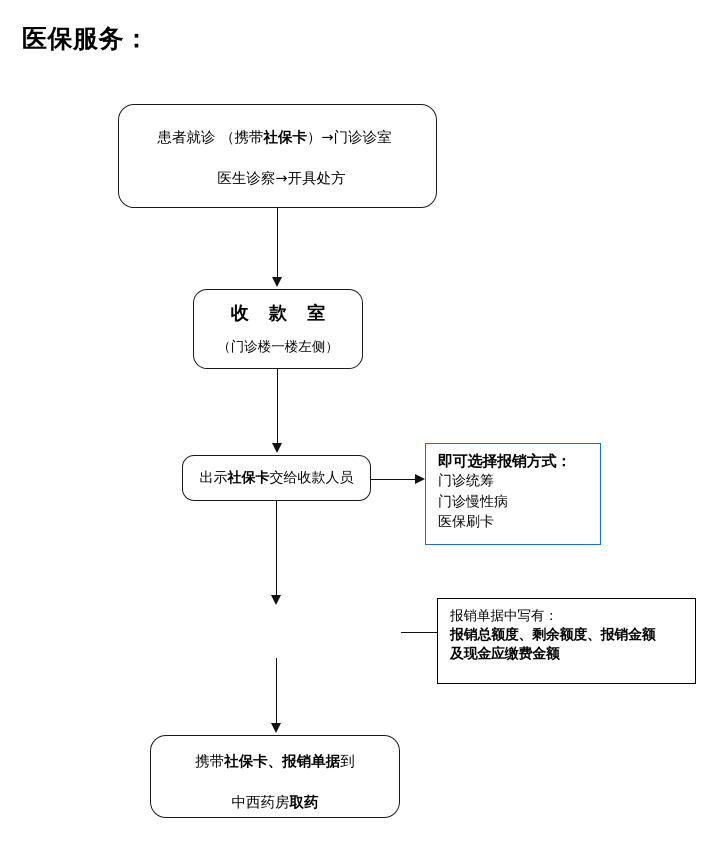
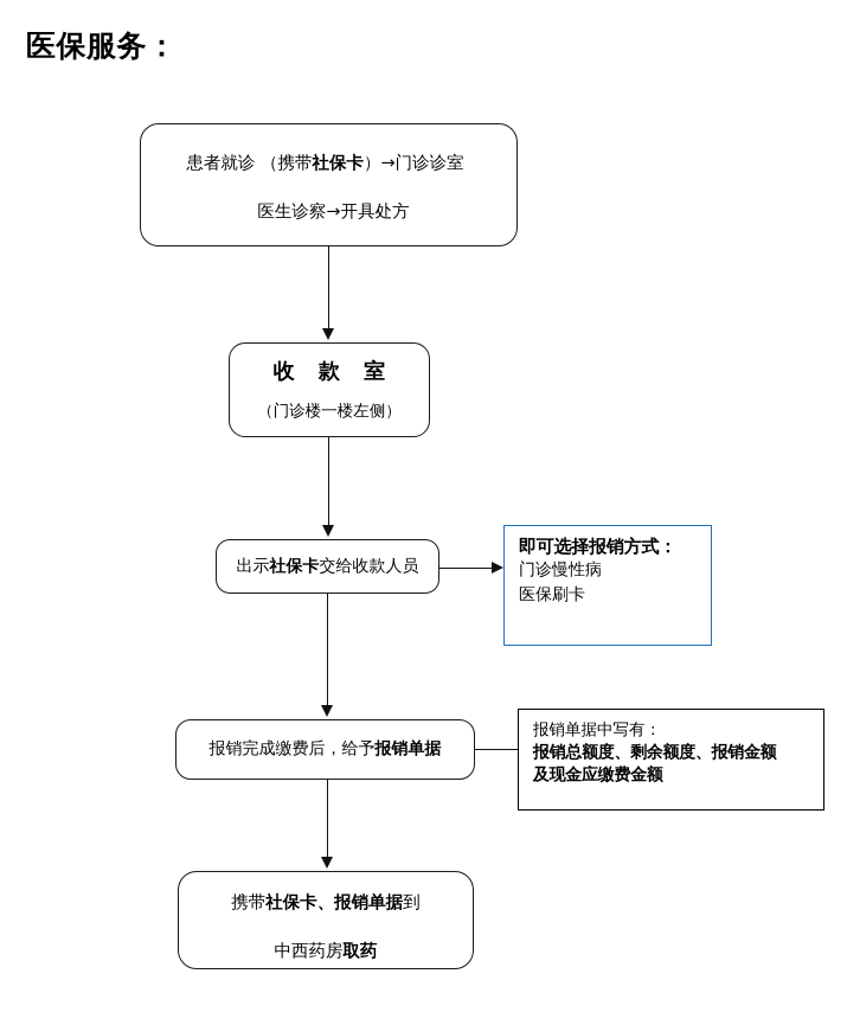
  医保服务：
  患者就诊 （携带社保卡）→门诊诊室
  医生诊察→开具处方
  收 款 室
  （门诊楼一楼左侧）
  出示社保卡交给收款人员
  即可选择报销方式：
- 门诊统筹
  门诊慢性病
  医保刷卡
+ 报销完成缴费后，给予报销单据
  报销单据中写有：
  报销总额度、剩余额度、报销金额
  及现金应缴费金额
  携带社保卡、报销单据到
  中西药房取药
